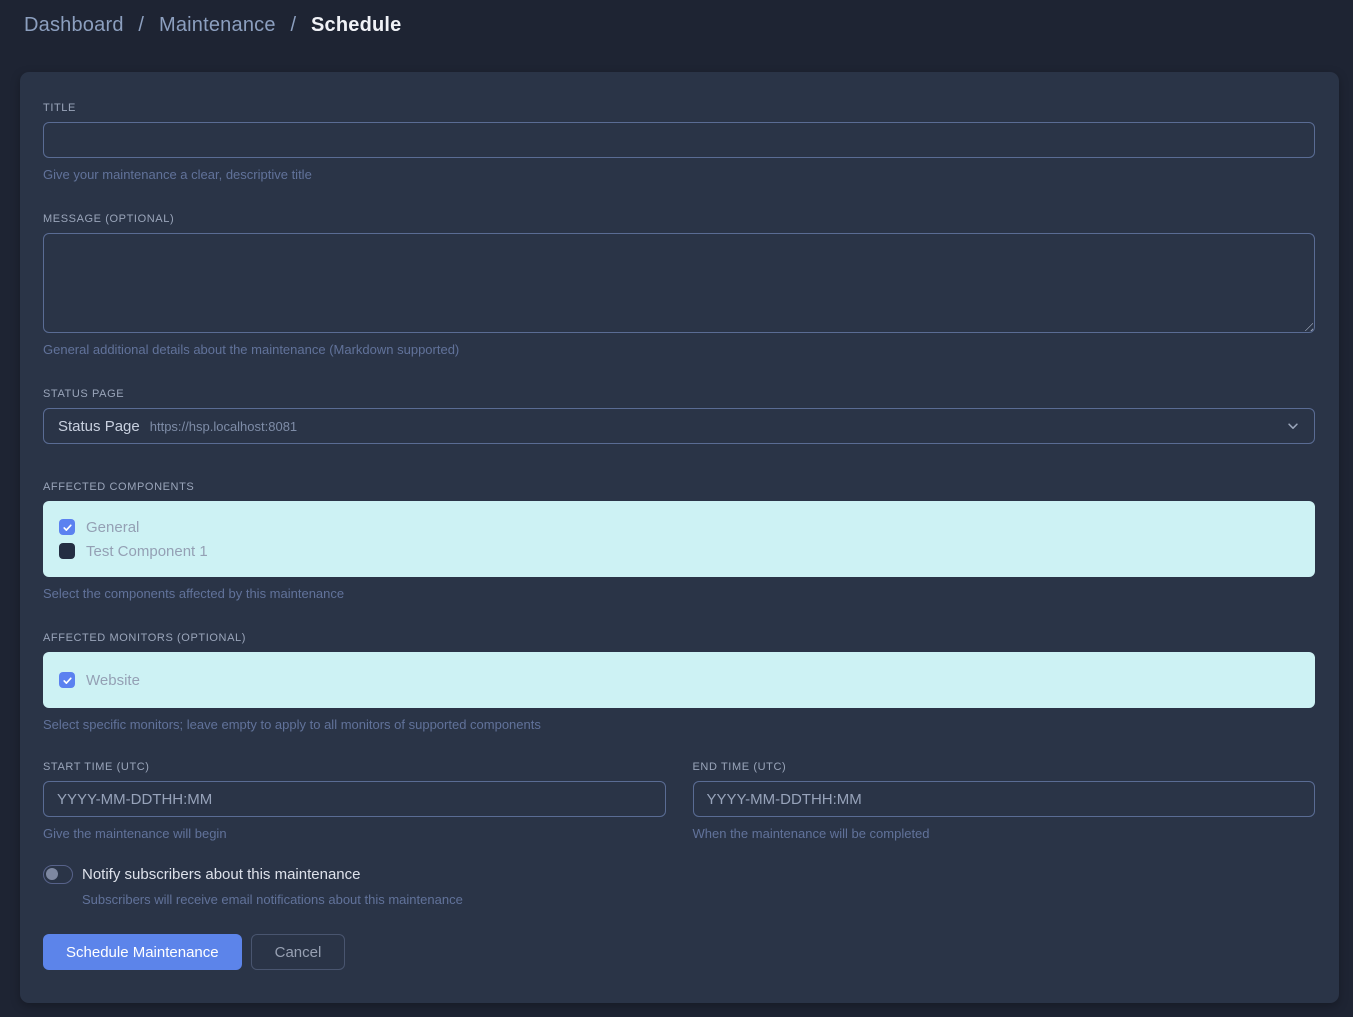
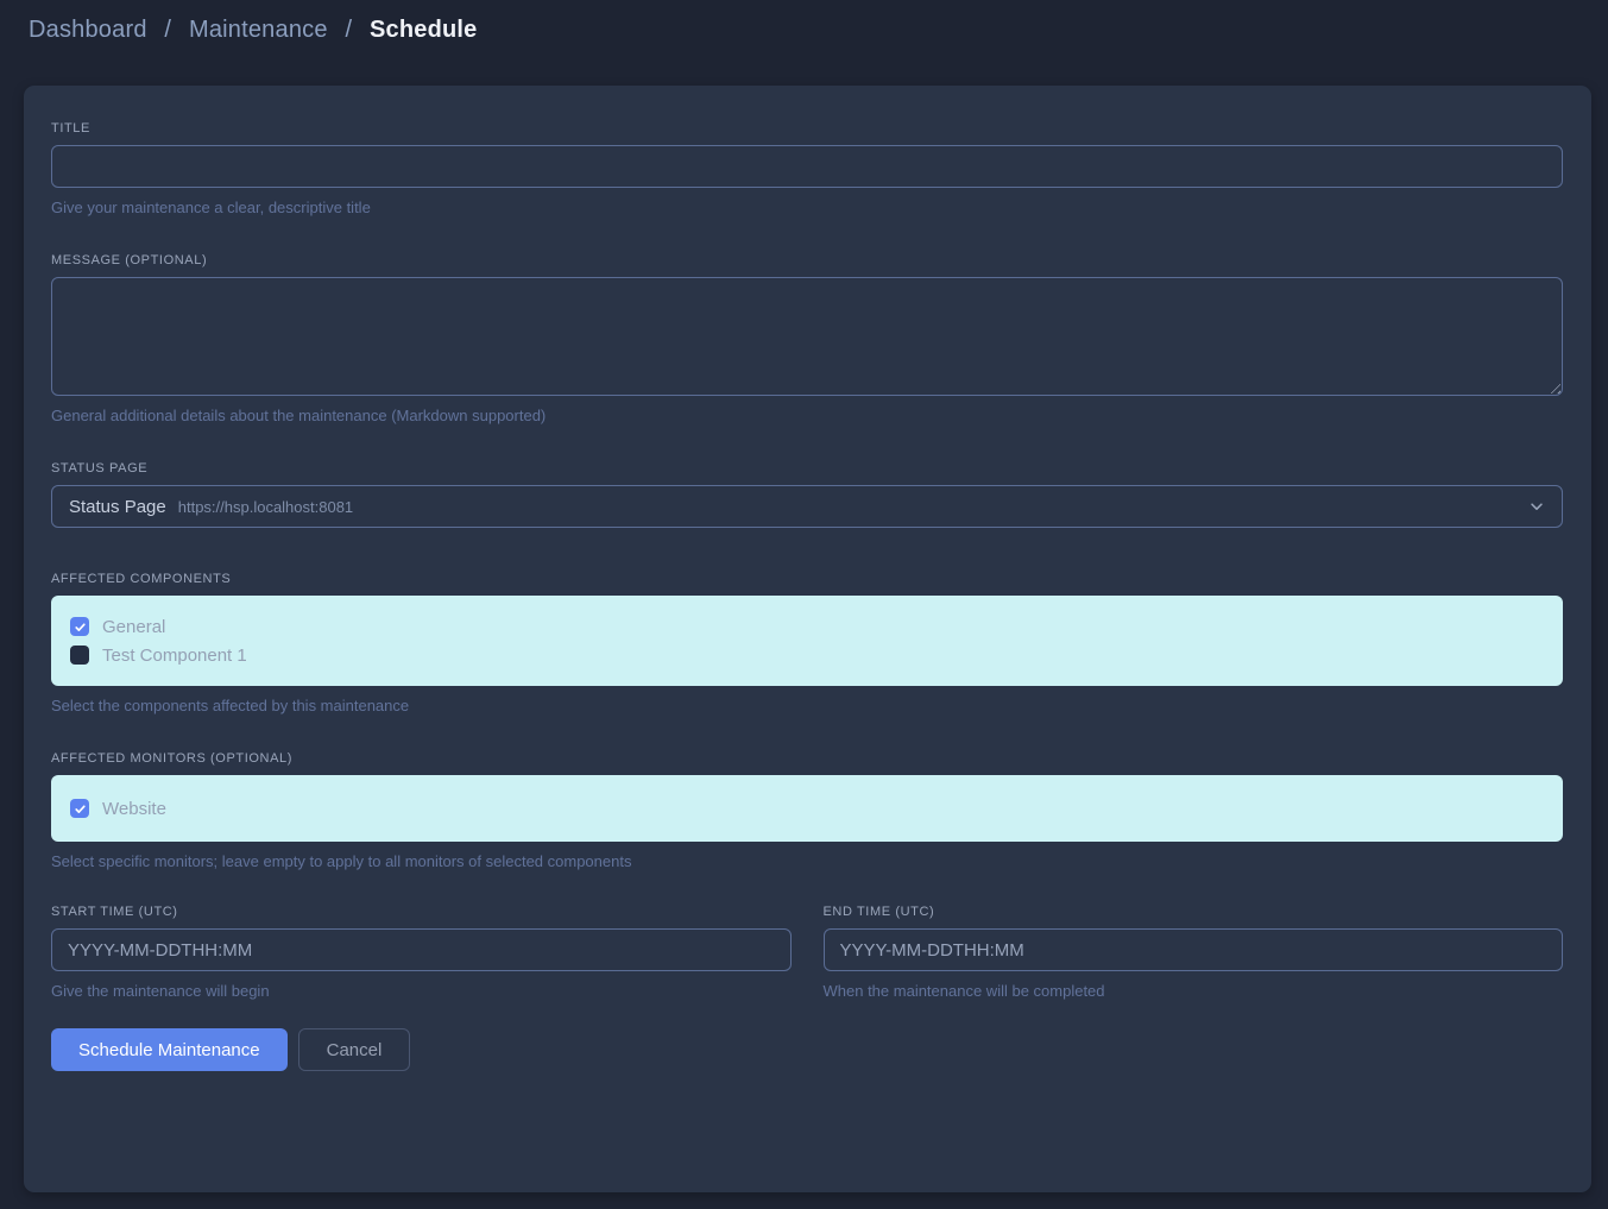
  Dashboard / Maintenance / Schedule
  TITLE
  Give your maintenance a clear, descriptive title
  MESSAGE (OPTIONAL)
  General additional details about the maintenance (Markdown supported)
  STATUS PAGE
  Status Page
  https://hsp.localhost:8081
  AFFECTED COMPONENTS
  General
  Test Component 1
  Select the components affected by this maintenance
  AFFECTED MONITORS (OPTIONAL)
  Website
- Select specific monitors; leave empty to apply to all monitors of supported components
+ Select specific monitors; leave empty to apply to all monitors of selected components
  START TIME (UTC)
  YYYY-MM-DDTHH:MM
  Give the maintenance will begin
  END TIME (UTC)
  YYYY-MM-DDTHH:MM
  When the maintenance will be completed
- Notify subscribers about this maintenance
- Subscribers will receive email notifications about this maintenance
  Schedule Maintenance
  Cancel
